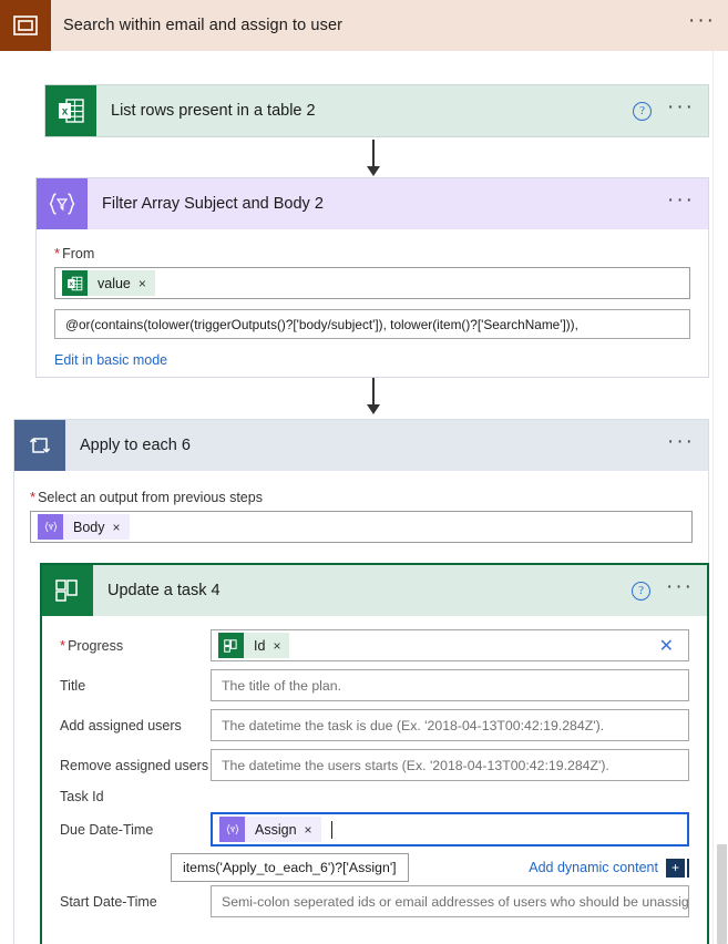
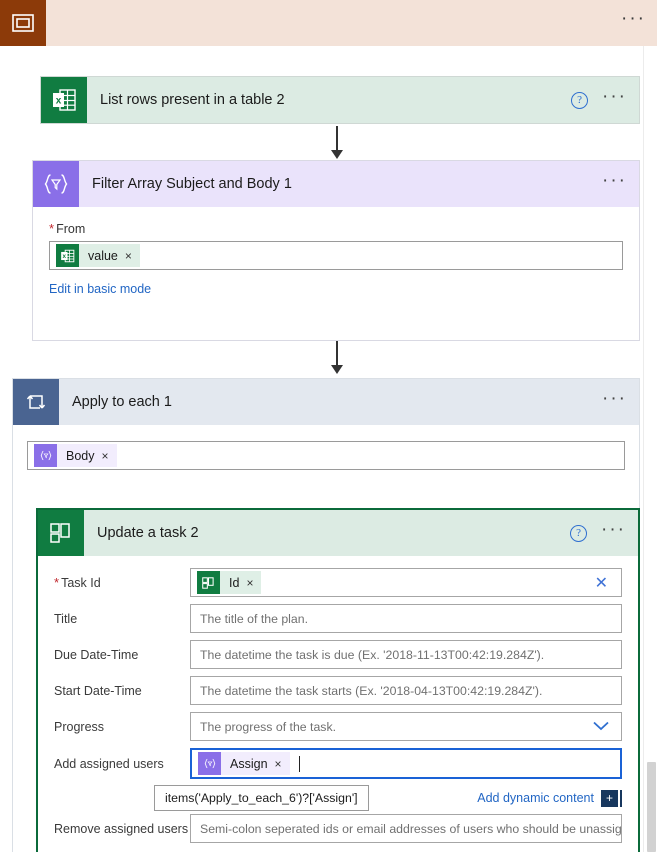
- Search within email and assign to user
  ···
  x
  List rows present in a table 2
  ?
  ···
- Filter Array Subject and Body 2
+ Filter Array Subject and Body 1
  ···
  * From
  value
  ×
- @or(contains(tolower(triggerOutputs()?['body/subject']), tolower(item()?['SearchName'])),
  Edit in basic mode
- Apply to each 6
+ Apply to each 1
  ···
- * Select an output from previous steps
  Body
  ×
- Update a task 4
+ Update a task 2
  ?
  ···
- * Progress
+ * Task Id
  Id
  ×
  ✕
  Title
  The title of the plan.
- Add assigned users
+ Due Date-Time
- The datetime the task is due (Ex. '2018-04-13T00:42:19.284Z').
+ The datetime the task is due (Ex. '2018-11-13T00:42:19.284Z').
- Remove assigned users
+ Start Date-Time
- The datetime the users starts (Ex. '2018-04-13T00:42:19.284Z').
+ The datetime the task starts (Ex. '2018-04-13T00:42:19.284Z').
- Task Id
+ Progress
+ The progress of the task.
- Due Date-Time
+ Add assigned users
  Assign
  ×
  items('Apply_to_each_6')?['Assign']
  Add dynamic content
  +
- Start Date-Time
+ Remove assigned users
  Semi-colon seperated ids or email addresses of users who should be unassig
